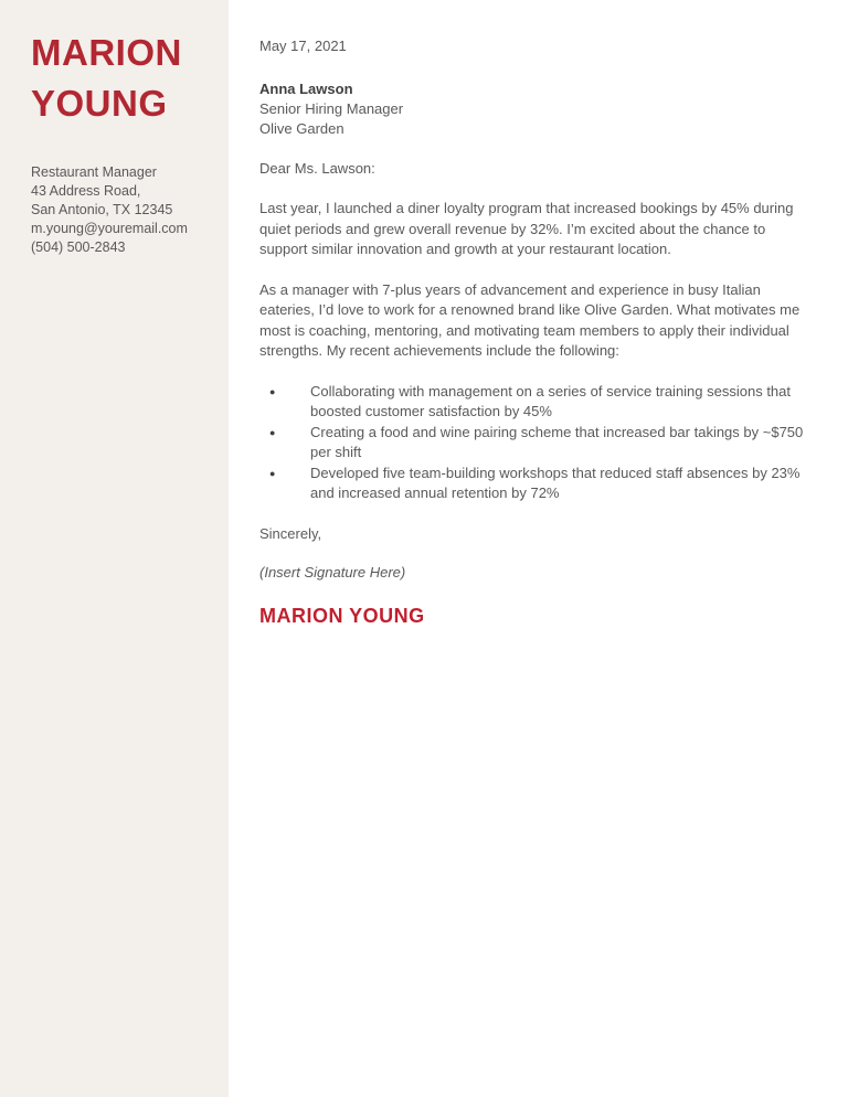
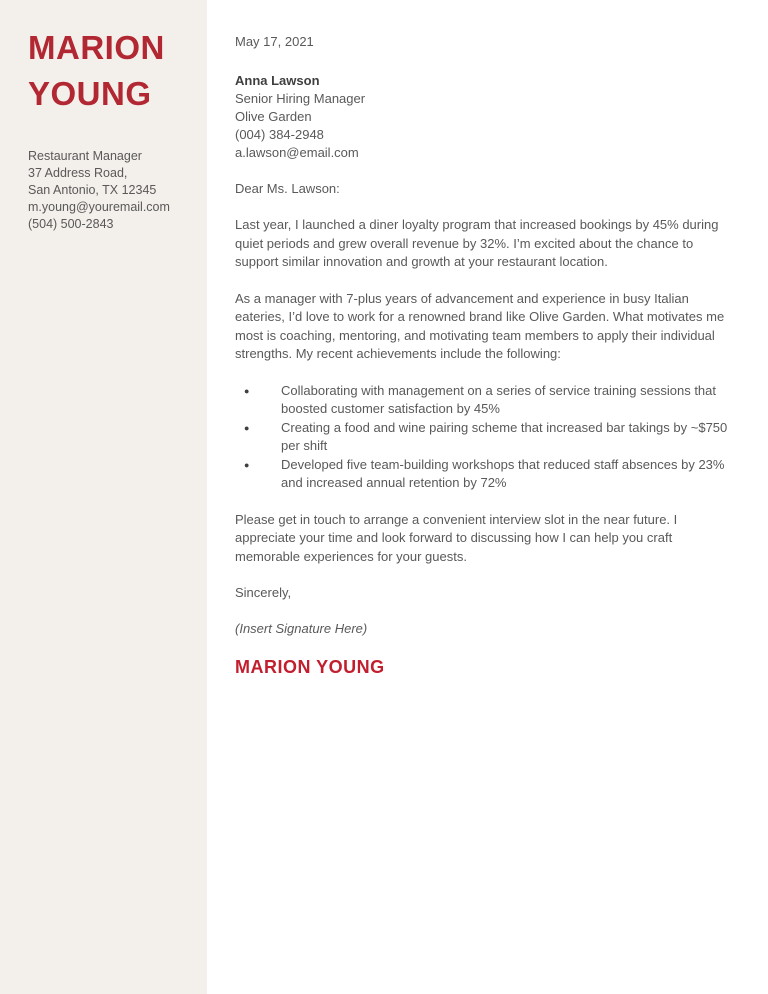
  MARION
  YOUNG
  Restaurant Manager
- 43 Address Road,
+ 37 Address Road,
  San Antonio, TX 12345
  m.young@youremail.com
  (504) 500-2843
  May 17, 2021
  Anna Lawson
  Senior Hiring Manager
  Olive Garden
+ (004) 384-2948
+ a.lawson@email.com
  Dear Ms. Lawson:
  Last year, I launched a diner loyalty program that increased bookings by 45% during quiet periods and grew overall revenue by 32%. I’m excited about the chance to support similar innovation and growth at your restaurant location.
  As a manager with 7-plus years of advancement and experience in busy Italian eateries, I’d love to work for a renowned brand like Olive Garden. What motivates me most is coaching, mentoring, and motivating team members to apply their individual strengths. My recent achievements include the following:
  ●
  Collaborating with management on a series of service training sessions that boosted customer satisfaction by 45%
  ●
  Creating a food and wine pairing scheme that increased bar takings by ~$750 per shift
  ●
  Developed five team-building workshops that reduced staff absences by 23% and increased annual retention by 72%
+ Please get in touch to arrange a convenient interview slot in the near future. I appreciate your time and look forward to discussing how I can help you craft memorable experiences for your guests.
  Sincerely,
  (Insert Signature Here)
  MARION YOUNG
